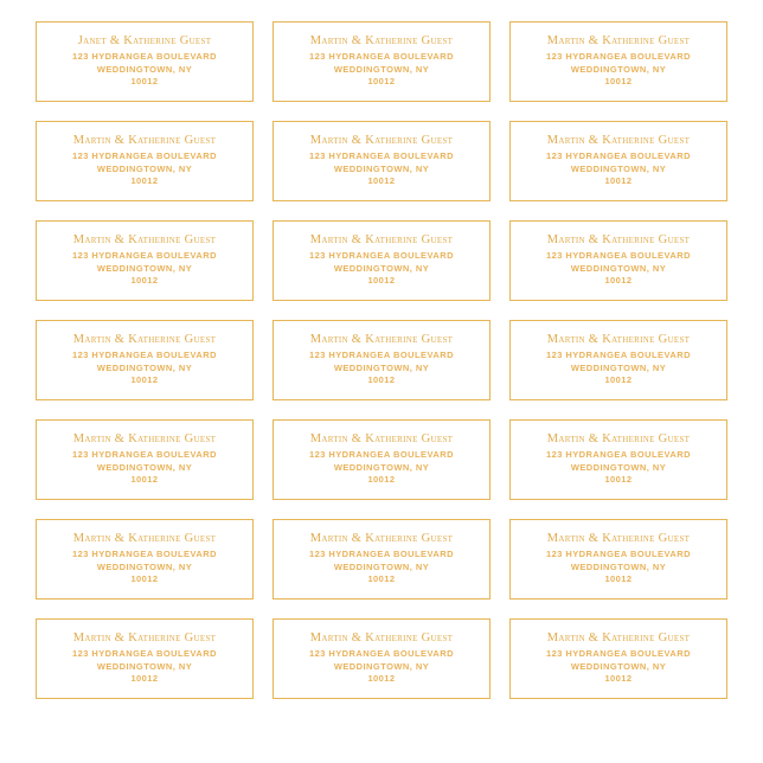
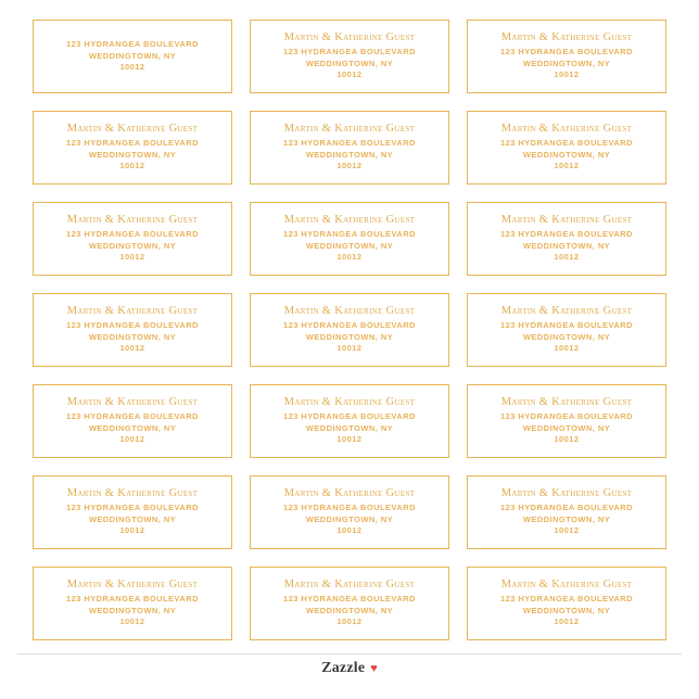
- Janet & Katherine Guest
  123 HYDRANGEA BOULEVARD
  WEDDINGTOWN, NY
  10012
  Martin & Katherine Guest
  123 HYDRANGEA BOULEVARD
  WEDDINGTOWN, NY
  10012
  Martin & Katherine Guest
  123 HYDRANGEA BOULEVARD
  WEDDINGTOWN, NY
  10012
  Martin & Katherine Guest
  123 HYDRANGEA BOULEVARD
  WEDDINGTOWN, NY
  10012
  Martin & Katherine Guest
  123 HYDRANGEA BOULEVARD
  WEDDINGTOWN, NY
  10012
  Martin & Katherine Guest
  123 HYDRANGEA BOULEVARD
  WEDDINGTOWN, NY
  10012
  Martin & Katherine Guest
  123 HYDRANGEA BOULEVARD
  WEDDINGTOWN, NY
  10012
  Martin & Katherine Guest
  123 HYDRANGEA BOULEVARD
  WEDDINGTOWN, NY
  10012
  Martin & Katherine Guest
  123 HYDRANGEA BOULEVARD
  WEDDINGTOWN, NY
  10012
  Martin & Katherine Guest
  123 HYDRANGEA BOULEVARD
  WEDDINGTOWN, NY
  10012
  Martin & Katherine Guest
  123 HYDRANGEA BOULEVARD
  WEDDINGTOWN, NY
  10012
  Martin & Katherine Guest
  123 HYDRANGEA BOULEVARD
  WEDDINGTOWN, NY
  10012
  Martin & Katherine Guest
  123 HYDRANGEA BOULEVARD
  WEDDINGTOWN, NY
  10012
  Martin & Katherine Guest
  123 HYDRANGEA BOULEVARD
  WEDDINGTOWN, NY
  10012
  Martin & Katherine Guest
  123 HYDRANGEA BOULEVARD
  WEDDINGTOWN, NY
  10012
  Martin & Katherine Guest
  123 HYDRANGEA BOULEVARD
  WEDDINGTOWN, NY
  10012
  Martin & Katherine Guest
  123 HYDRANGEA BOULEVARD
  WEDDINGTOWN, NY
  10012
  Martin & Katherine Guest
  123 HYDRANGEA BOULEVARD
  WEDDINGTOWN, NY
  10012
  Martin & Katherine Guest
  123 HYDRANGEA BOULEVARD
  WEDDINGTOWN, NY
  10012
  Martin & Katherine Guest
  123 HYDRANGEA BOULEVARD
  WEDDINGTOWN, NY
  10012
  Martin & Katherine Guest
  123 HYDRANGEA BOULEVARD
  WEDDINGTOWN, NY
  10012
+ Zazzle
+ ♥
